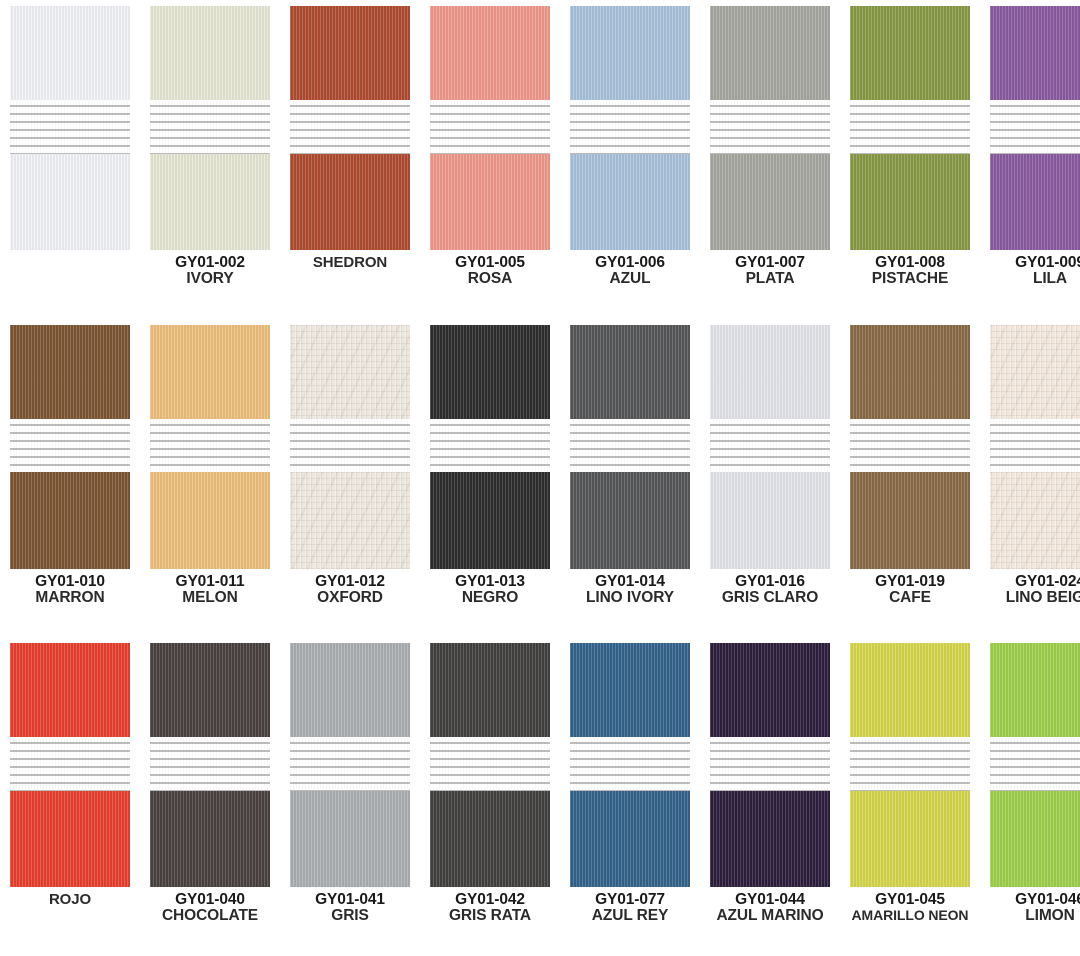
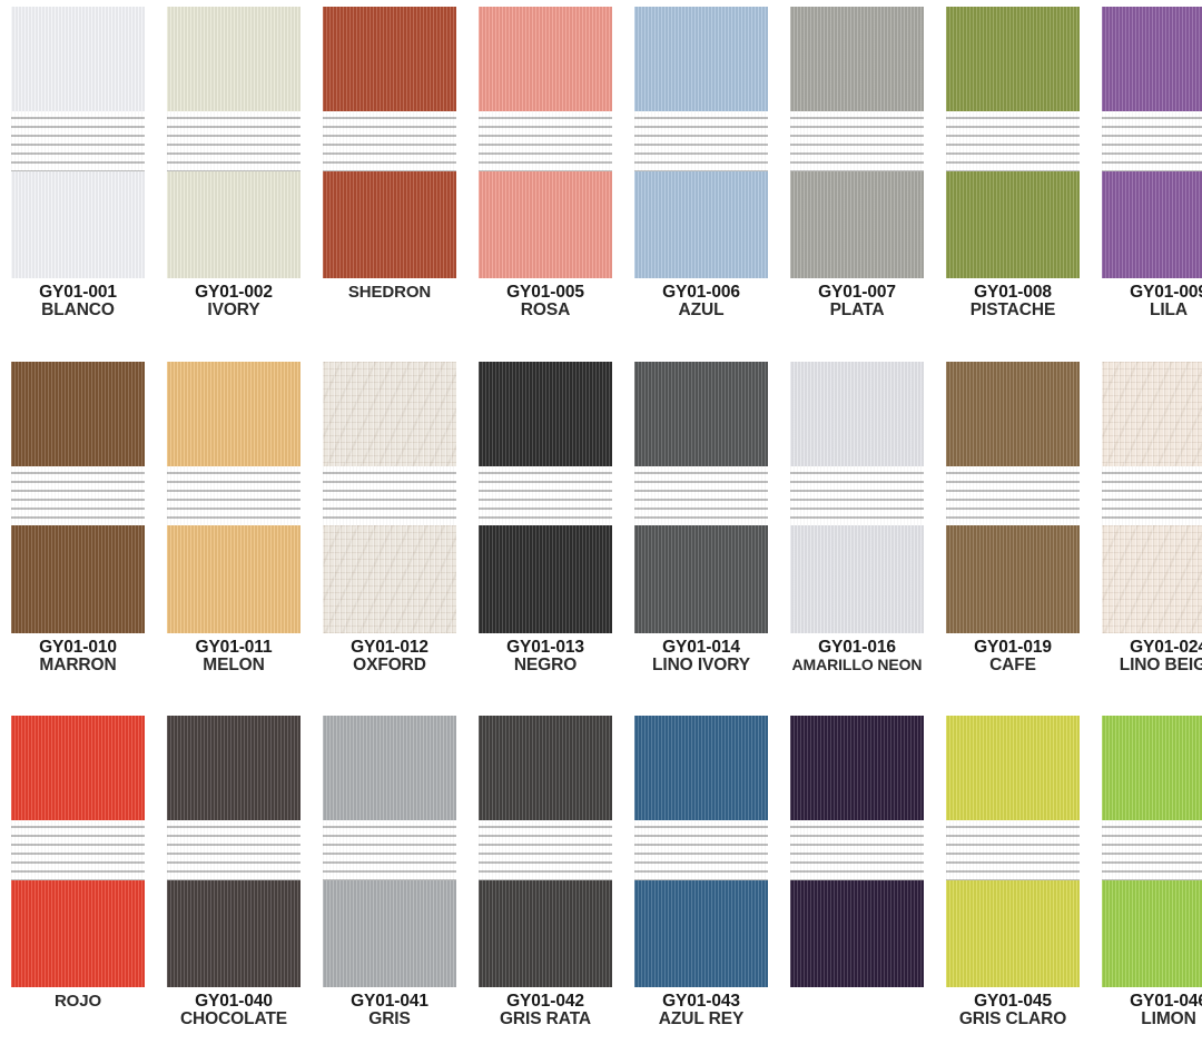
+ GY01-001
+ BLANCO
  GY01-002
  IVORY
  SHEDRON
  GY01-005
  ROSA
  GY01-006
  AZUL
  GY01-007
  PLATA
  GY01-008
  PISTACHE
  GY01-00
  LILA
  GY01-010
  MARRON
  GY01-011
  MELON
  GY01-012
  OXFORD
  GY01-013
  NEGRO
  GY01-014
  LINO IVORY
  GY01-016
- GRIS CLARO
+ AMARILLO NEON
  GY01-019
  CAFE
  GY01-02
  LINO BEIG
  ROJO
  GY01-040
  CHOCOLATE
  GY01-041
  GRIS
  GY01-042
  GRIS RATA
- GY01-077
+ GY01-043
  AZUL REY
- GY01-044
- AZUL MARINO
  GY01-045
- AMARILLO NEON
+ GRIS CLARO
  GY01-04
  LIMON
